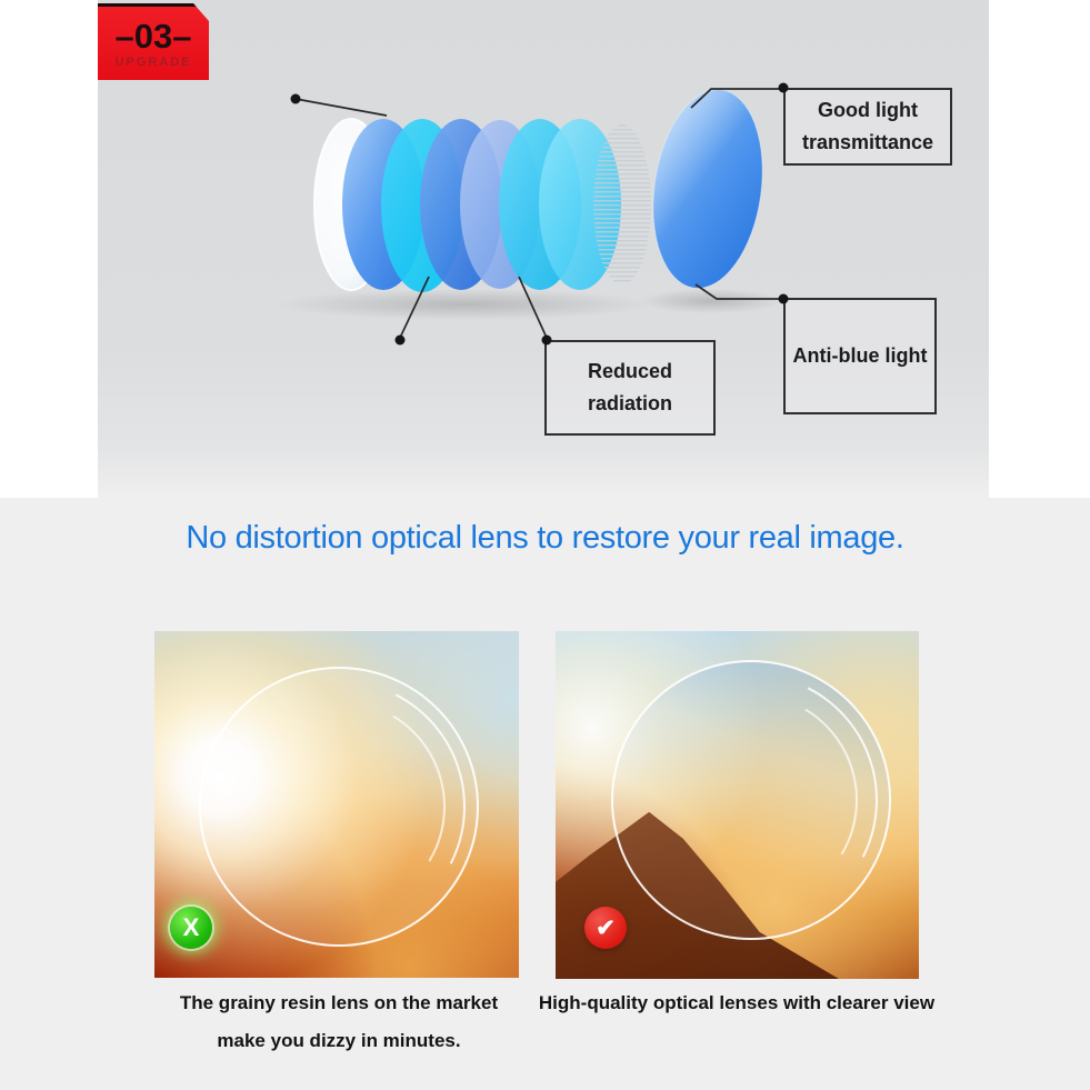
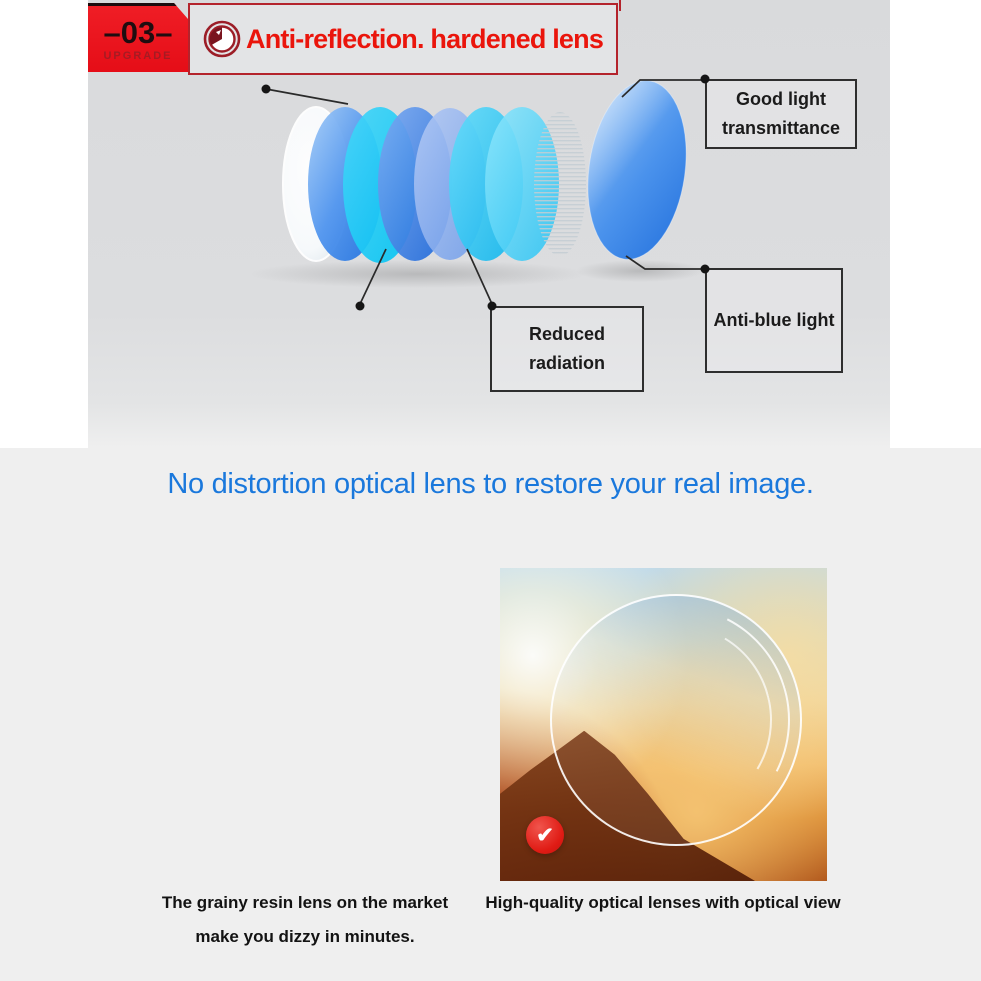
  –03–
  UPGRADE
+ Anti-reflection. hardened lens
  Good light
  transmittance
  Reduced
  radiation
  Anti-blue light
  No distortion optical lens to restore your real image.
- X
  ✔
  The grainy resin lens on the market
  make you dizzy in minutes.
- High-quality optical lenses with clearer view
+ High-quality optical lenses with optical view
